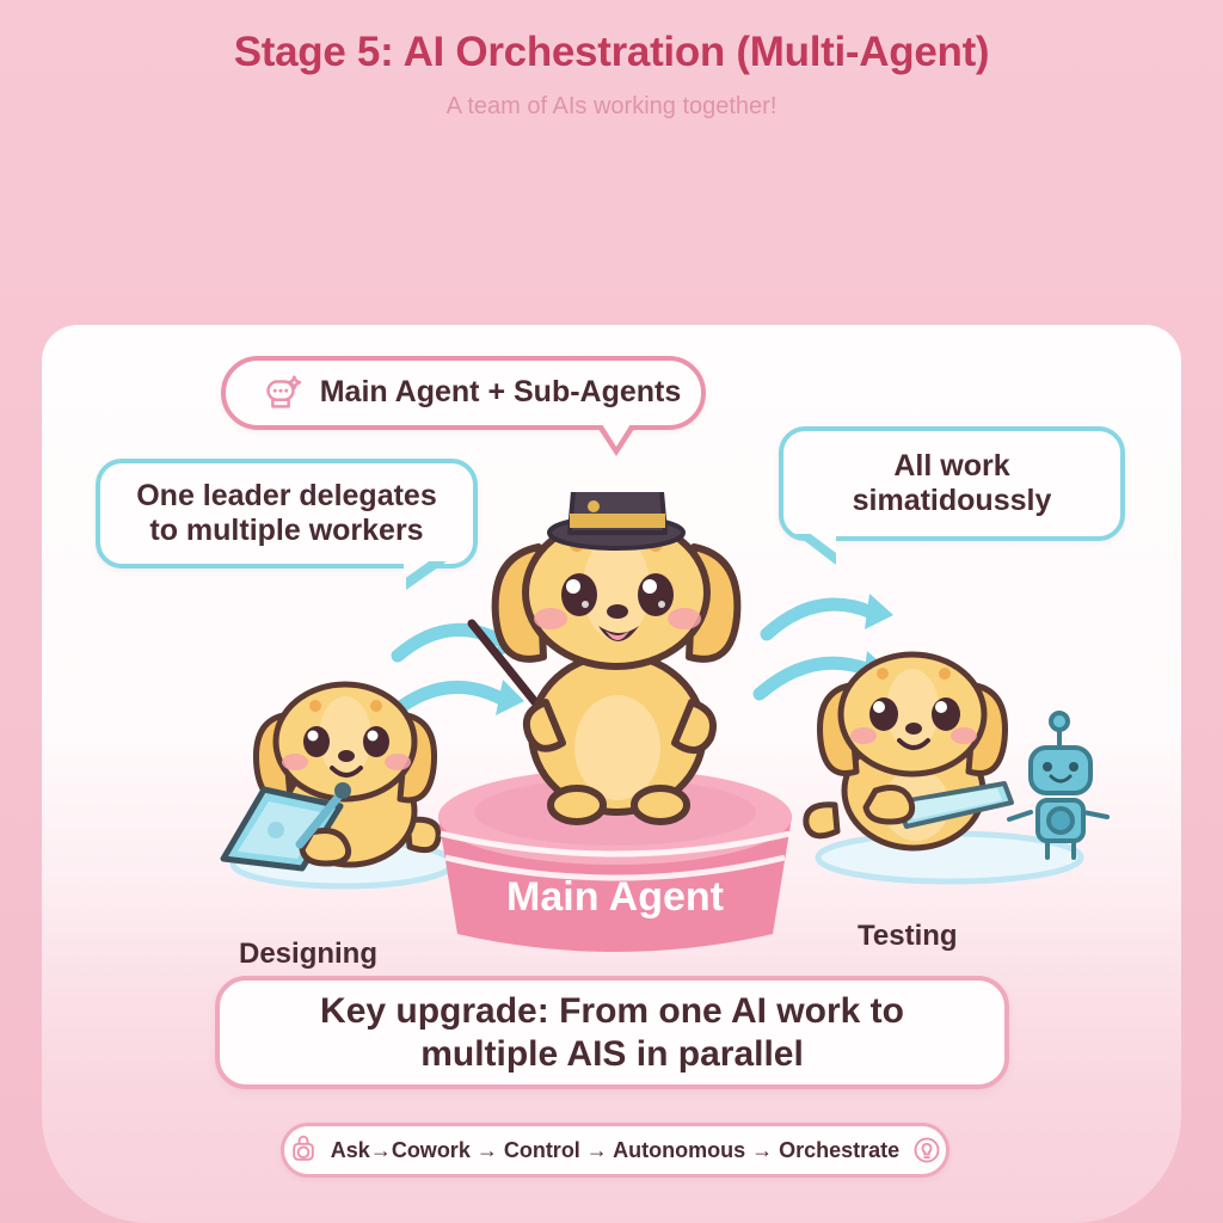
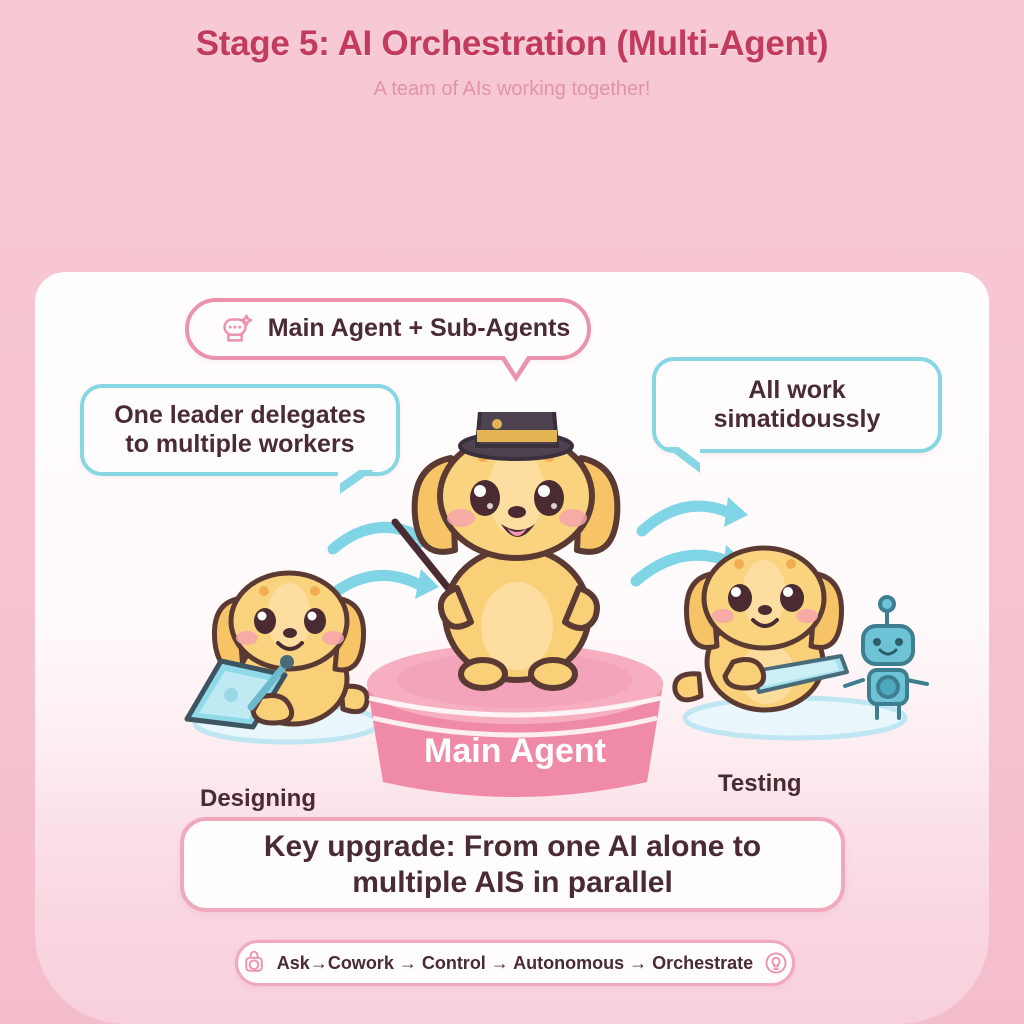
  Stage 5: AI Orchestration (Multi-Agent)
  A team of AIs working together!
  Main Agent
  Designing
  Testing
  Main Agent + Sub-Agents
  One leader delegates
  to multiple workers
  All work
  simatidoussly
- Key upgrade: From one AI work to
+ Key upgrade: From one AI alone to
  multiple AIS in parallel
  Ask→Cowork → Control → Autonomous → Orchestrate
